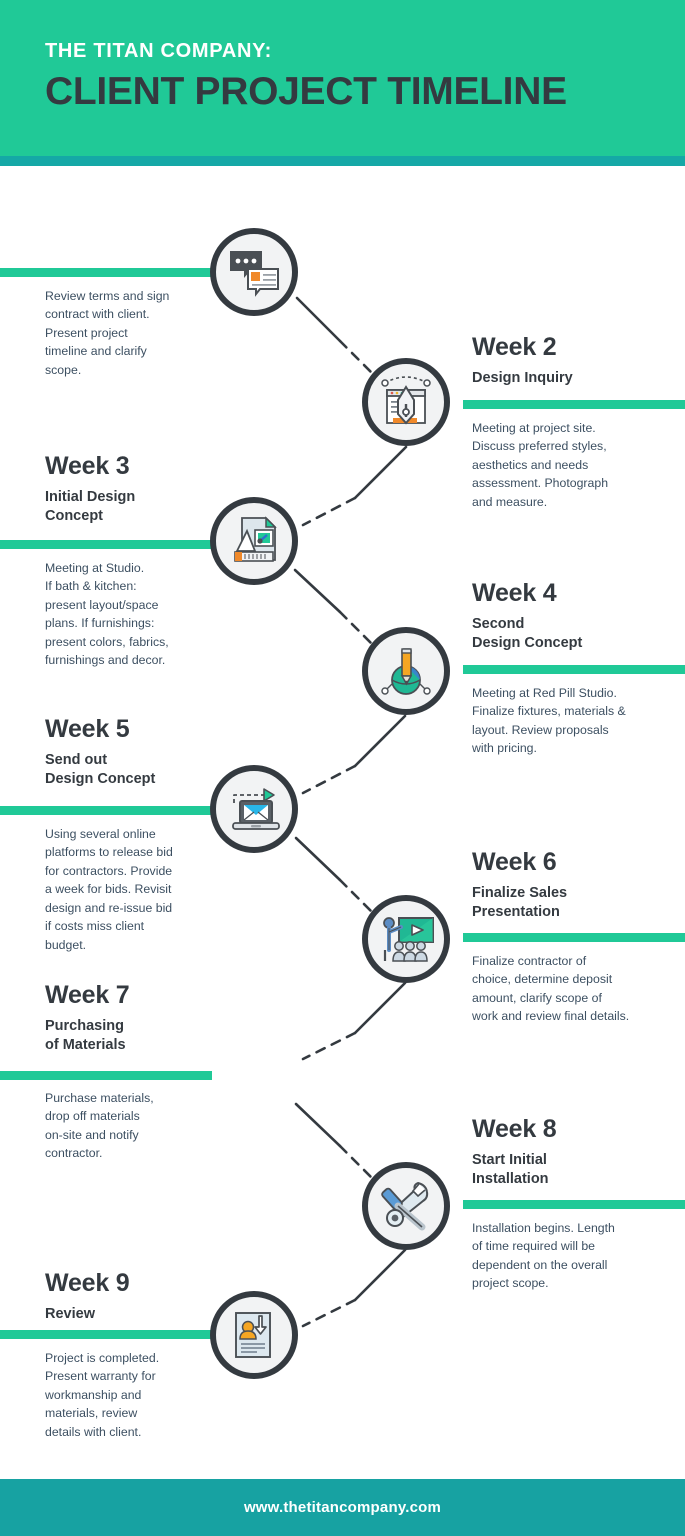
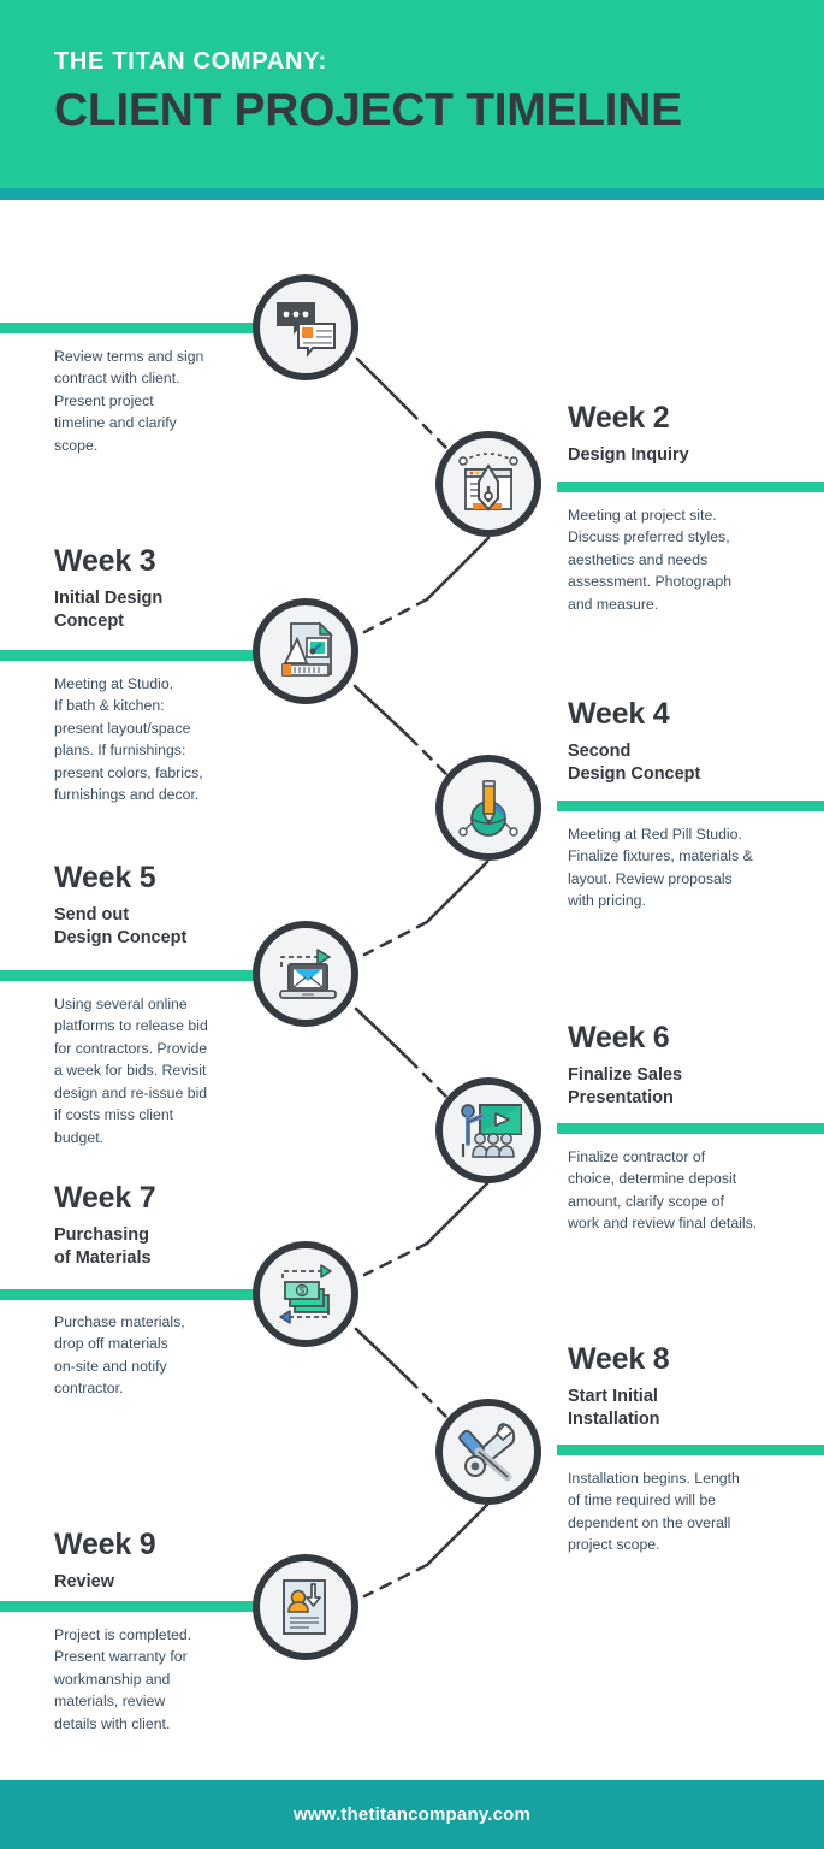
  THE TITAN COMPANY:
  CLIENT PROJECT TIMELINE
+ $
  Review terms and sign
  contract with client.
  Present project
  timeline and clarify
  scope.
  Week 2
  Design Inquiry
  Meeting at project site.
  Discuss preferred styles,
  aesthetics and needs
  assessment. Photograph
  and measure.
  Week 3
  Initial Design
  Concept
  Meeting at Studio.
  If bath & kitchen:
  present layout/space
  plans. If furnishings:
  present colors, fabrics,
  furnishings and decor.
  Week 4
  Second
  Design Concept
  Meeting at Red Pill Studio.
  Finalize fixtures, materials &
  layout. Review proposals
  with pricing.
  Week 5
  Send out
  Design Concept
  Using several online
  platforms to release bid
  for contractors. Provide
  a week for bids. Revisit
  design and re-issue bid
  if costs miss client
  budget.
  Week 6
  Finalize Sales
  Presentation
  Finalize contractor of
  choice, determine deposit
  amount, clarify scope of
  work and review final details.
  Week 7
  Purchasing
  of Materials
  Purchase materials,
  drop off materials
  on-site and notify
  contractor.
  Week 8
  Start Initial
  Installation
  Installation begins. Length
  of time required will be
  dependent on the overall
  project scope.
  Week 9
  Review
  Project is completed.
  Present warranty for
  workmanship and
  materials, review
  details with client.
  www.thetitancompany.com
